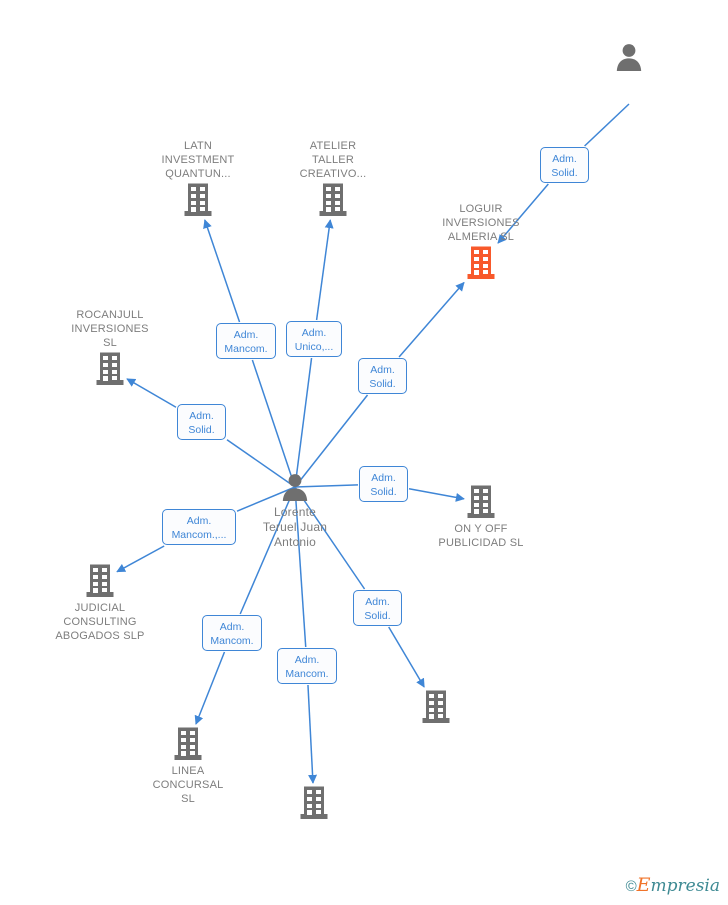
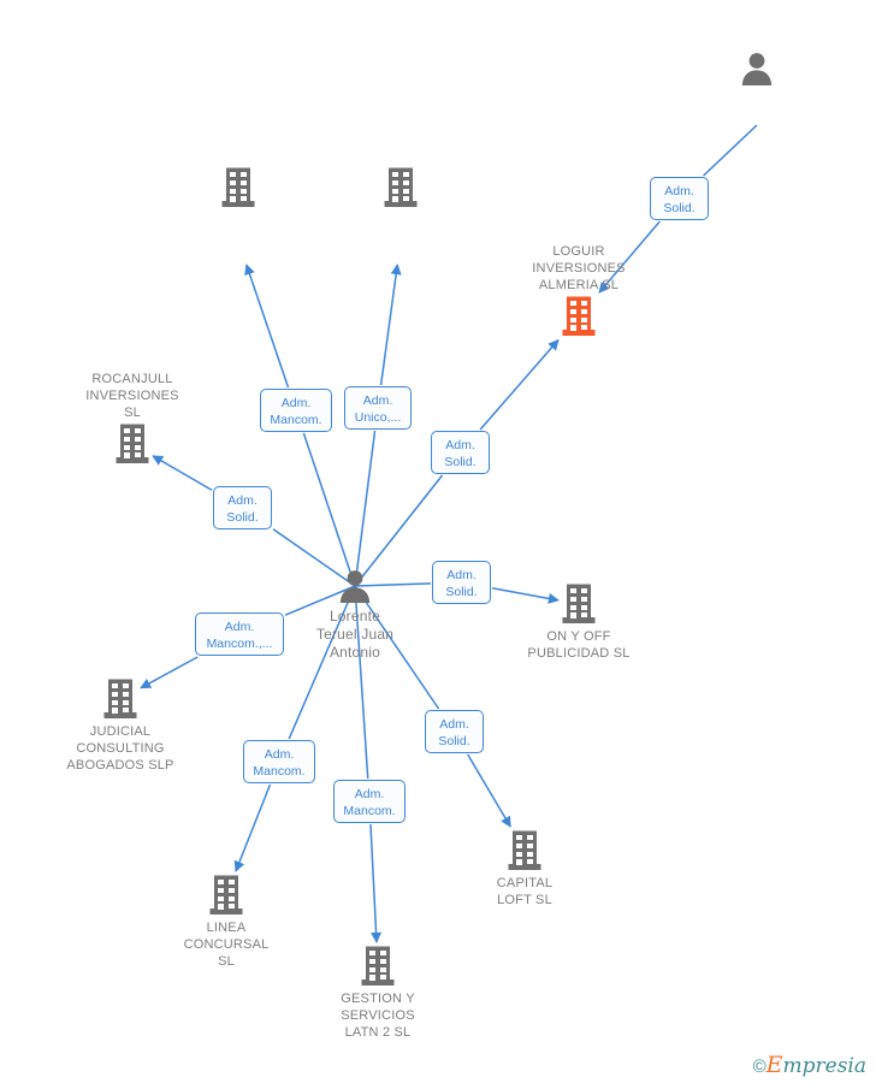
  LOGUIR
  INVERSIONES
  ALMERIA SL
- LATN
- INVESTMENT
- QUANTUN...
- ATELIER
- TALLER
- CREATIVO...
  ROCANJULL
  INVERSIONES
  SL
  Lorente
  Teruel Juan
  Antonio
  ON Y OFF
  PUBLICIDAD SL
  JUDICIAL
  CONSULTING
  ABOGADOS SLP
  LINEA
  CONCURSAL
  SL
+ GESTION Y
+ SERVICIOS
+ LATN 2 SL
+ CAPITAL
+ LOFT SL
  Adm.
  Solid.
  Adm.
  Solid.
  Adm.
  Mancom.
  Adm.
  Unico,...
  Adm.
  Solid.
  Adm.
  Solid.
  Adm.
  Mancom.,...
  Adm.
  Mancom.
  Adm.
  Mancom.
  Adm.
  Solid.
  ©Empresia
